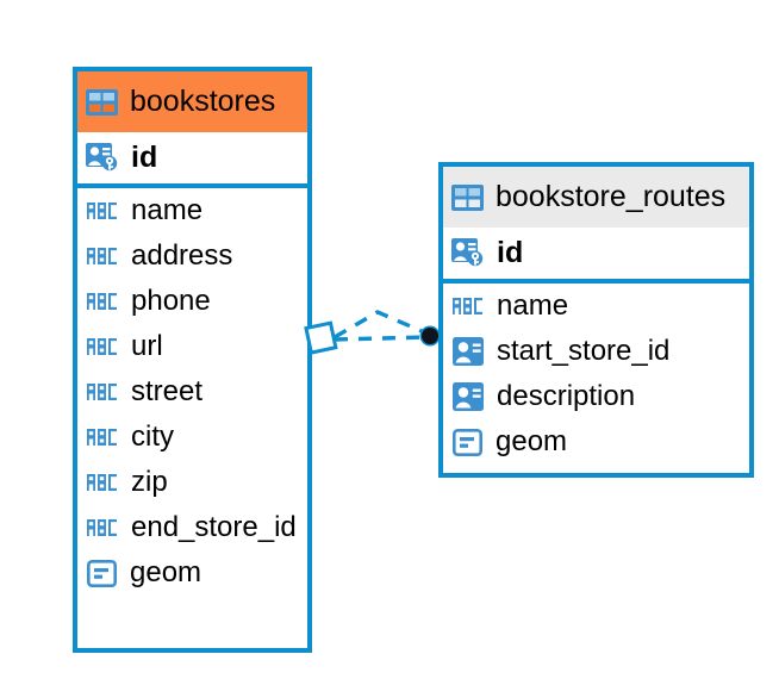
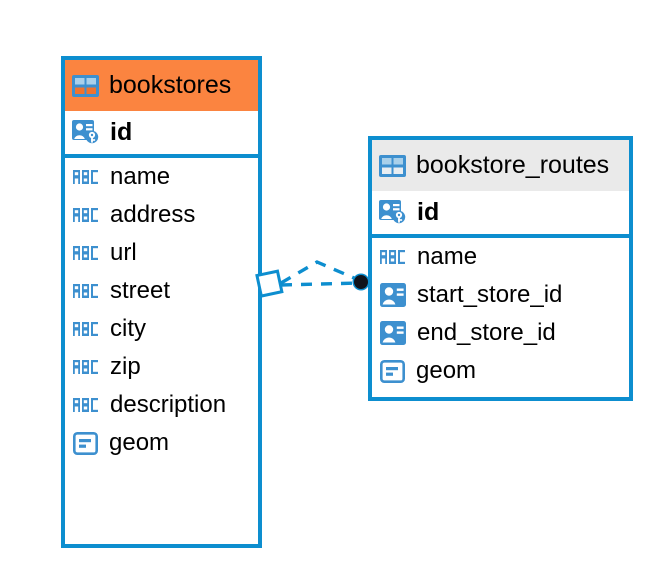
  bookstores
  id
  name
  address
- phone
  url
  street
  city
  zip
- end_store_id
+ description
  geom
  bookstore_routes
  id
  name
  start_store_id
- description
+ end_store_id
  geom
